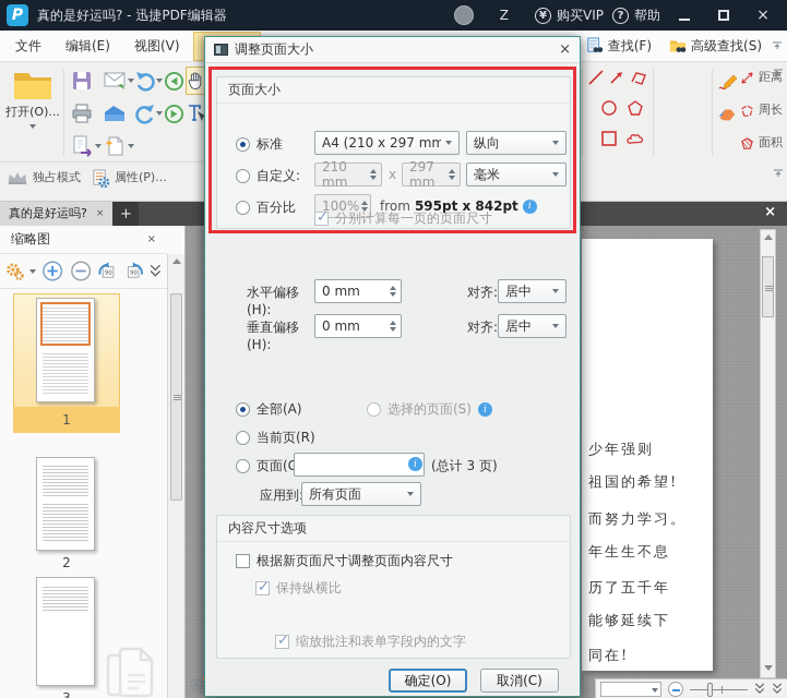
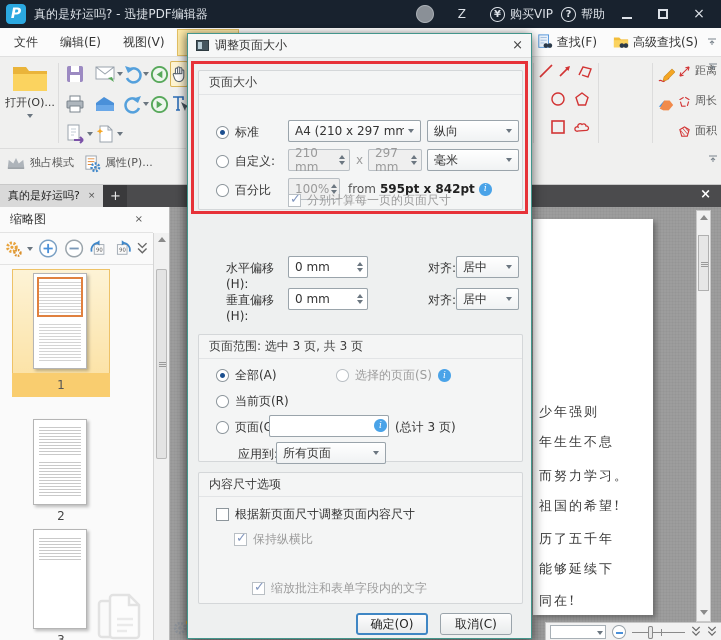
  P
  真的是好运吗? - 迅捷PDF编辑器
  Z
  ¥
  购买VIP
  ?
  帮助
  ×
  文件
  编辑(E)
  视图(V)
  查找(F)
  高级查找(S)
  打开(O)...
  独占模式
  属性(P)...
  距离
  周长
  面积
  真的是好运吗?
  ×
  +
  ×
  缩略图
  ×
  1
  2
  少年强则
- 祖国的希望!
+ 年生生不息
  而努力学习。
- 年生生不息
+ 祖国的希望!
  历了五千年
  能够延续下
  同在!
  调整页面大小
  ×
  页面大小
  标准
  A4 (210 x 297 mm
  纵向
  自定义:
  210 mm
  x
  297 mm
  毫米
  百分比
  100%
  from
  595pt x 842pt
  i
  分别计算每一页的页面尺寸
  水平偏移(H):
  0 mm
  对齐:
  居中
  垂直偏移(H):
  0 mm
  对齐:
  居中
+ 页面范围: 选中 3 页, 共 3 页
  全部(A)
  选择的页面(S)
  i
  当前页(R)
  i
  (总计 3 页)
  应用到
  所有页面
  内容尺寸选项
  根据新页面尺寸调整页面内容尺寸
  保持纵横比
  缩放批注和表单字段内的文字
  确定(O)
  取消(C)
